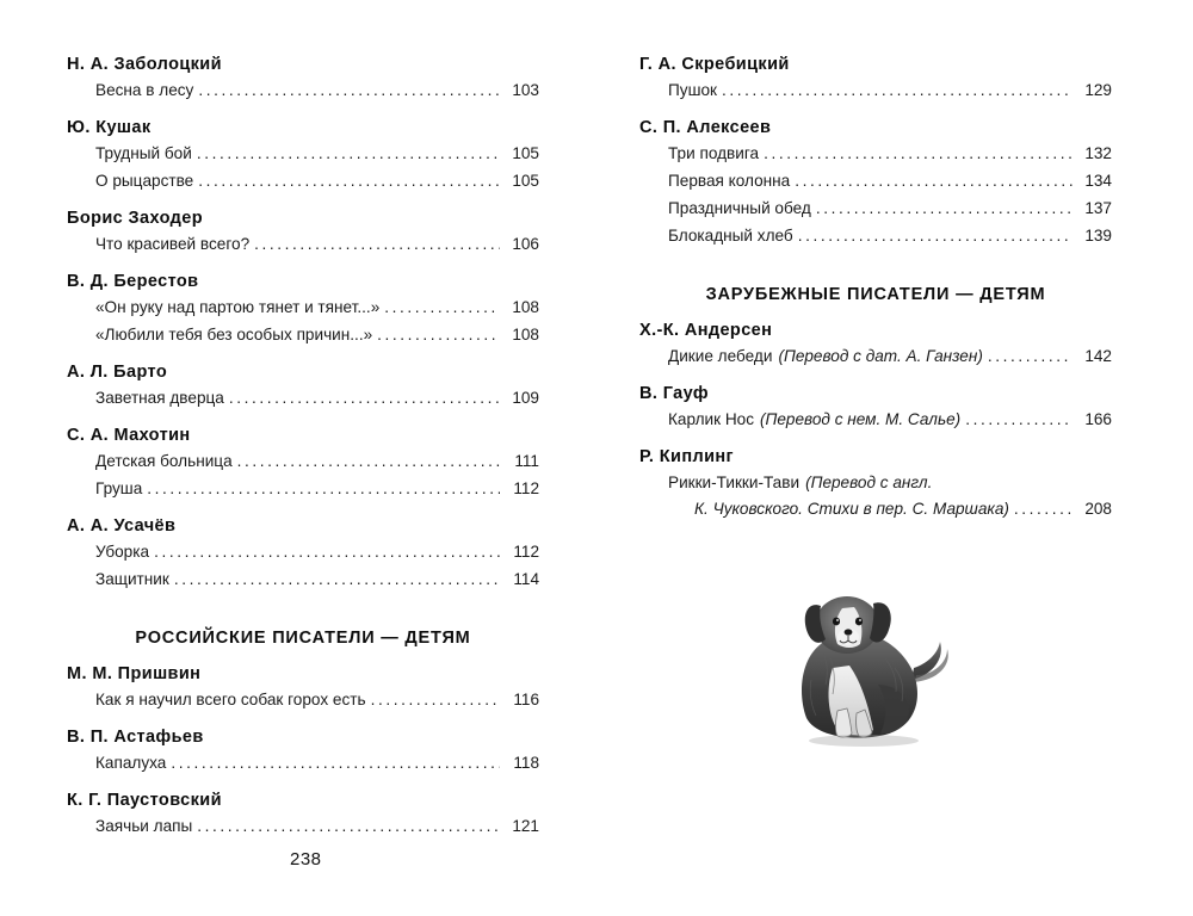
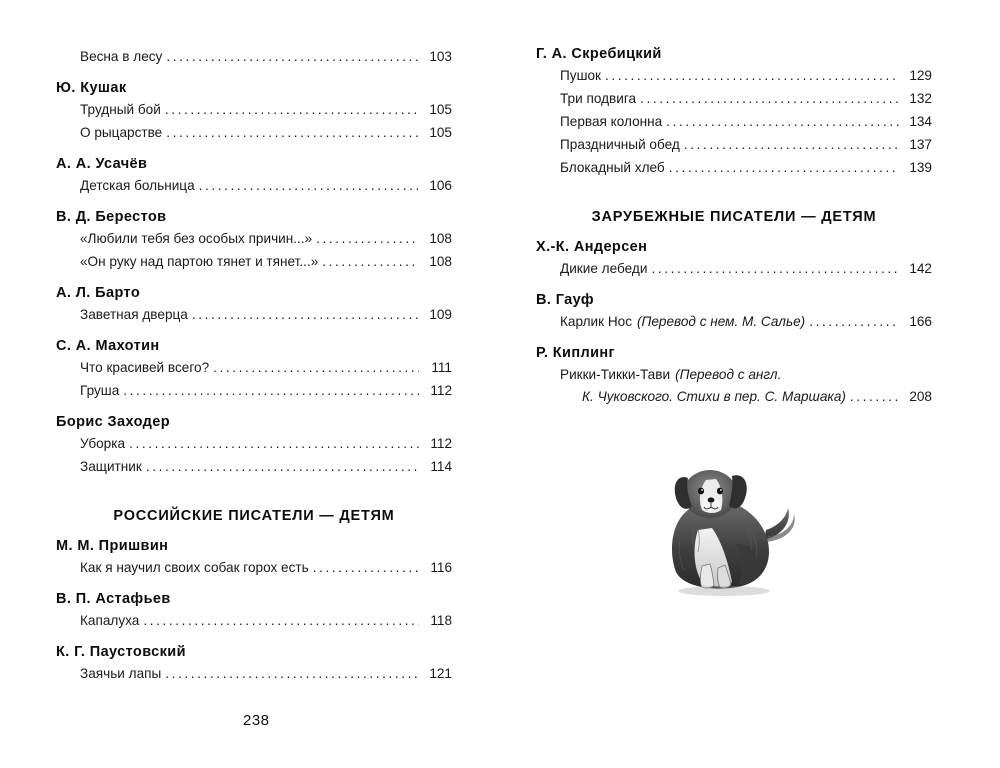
- Н. А. Заболоцкий
  Весна в лесу
  103
  Ю. Кушак
  Трудный бой
  105
  О рыцарстве
  105
- Борис Заходер
+ А. А. Усачёв
- Что красивей всего?
+ Детская больница
  106
  В. Д. Берестов
- «Он руку над партою тянет и тянет...»
+ «Любили тебя без особых причин...»
  108
- «Любили тебя без особых причин...»
+ «Он руку над партою тянет и тянет...»
  108
  А. Л. Барто
  Заветная дверца
  109
  С. А. Махотин
- Детская больница
+ Что красивей всего?
  111
  Груша
  ..............................................
  112
- А. А. Усачёв
+ Борис Заходер
  Уборка
  .............................................
  112
  Защитник
  114
  РОССИЙСКИЕ ПИСАТЕЛИ — ДЕТЯМ
  М. М. Пришвин
- Как я научил всего собак горох есть
+ Как я научил своих собак горох есть
  116
  В. П. Астафьев
  Капалуха
  118
  К. Г. Паустовский
  Заячьи лапы
  121
  Г. А. Скребицкий
  Пушок
  ..............................................
  129
- С. П. Алексеев
  Три подвига
  132
  Первая колонна
  134
  Праздничный обед
  137
  Блокадный хлеб
  139
  ЗАРУБЕЖНЫЕ ПИСАТЕЛИ — ДЕТЯМ
  Х.-К. Андерсен
  Дикие лебеди
- (Перевод с дат. А. Ганзен)
  142
  В. Гауф
  Карлик Нос
  (Перевод с нем. М. Салье)
  166
  Р. Киплинг
  Рикки-Тикки-Тави (Перевод с англ.
  К. Чуковского. Стихи в пер. С. Маршака)
  208
  238
